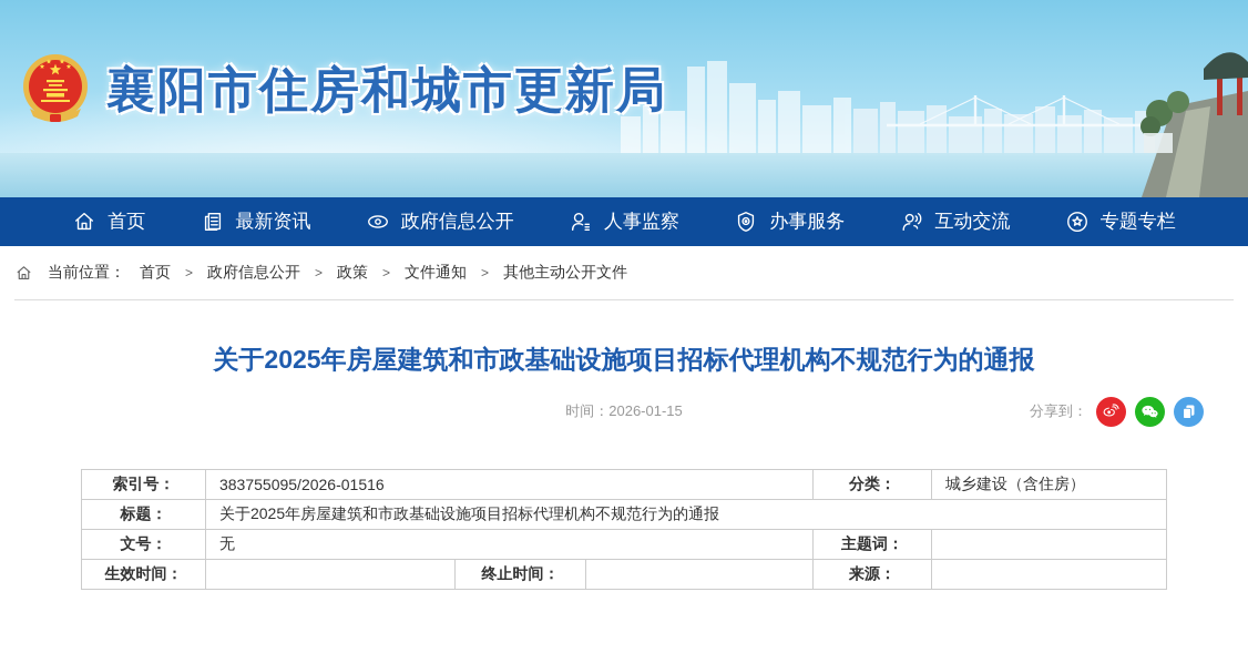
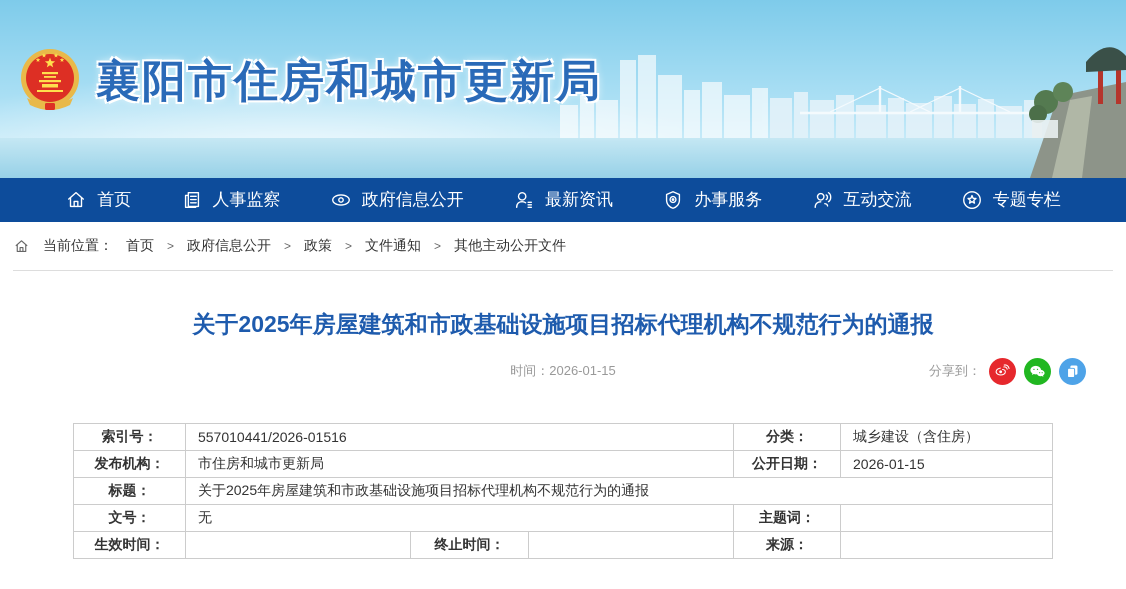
  襄阳市住房和城市更新局
  首页
- 最新资讯
+ 人事监察
  政府信息公开
- 人事监察
+ 最新资讯
  办事服务
  互动交流
  专题专栏
  当前位置：
  首页
  >
  政府信息公开
  >
  政策
  >
  文件通知
  >
  其他主动公开文件
  关于2025年房屋建筑和市政基础设施项目招标代理机构不规范行为的通报
  时间：2026-01-15
  分享到：
- 索引号：	383755095/2026-01516	分类：	城乡建设（含住房）
+ 索引号：	557010441/2026-01516	分类：	城乡建设（含住房）
+ 发布机构：	市住房和城市更新局	公开日期：	2026-01-15
  标题：	关于2025年房屋建筑和市政基础设施项目招标代理机构不规范行为的通报
  文号：	无	主题词：
  生效时间：		终止时间：		来源：
